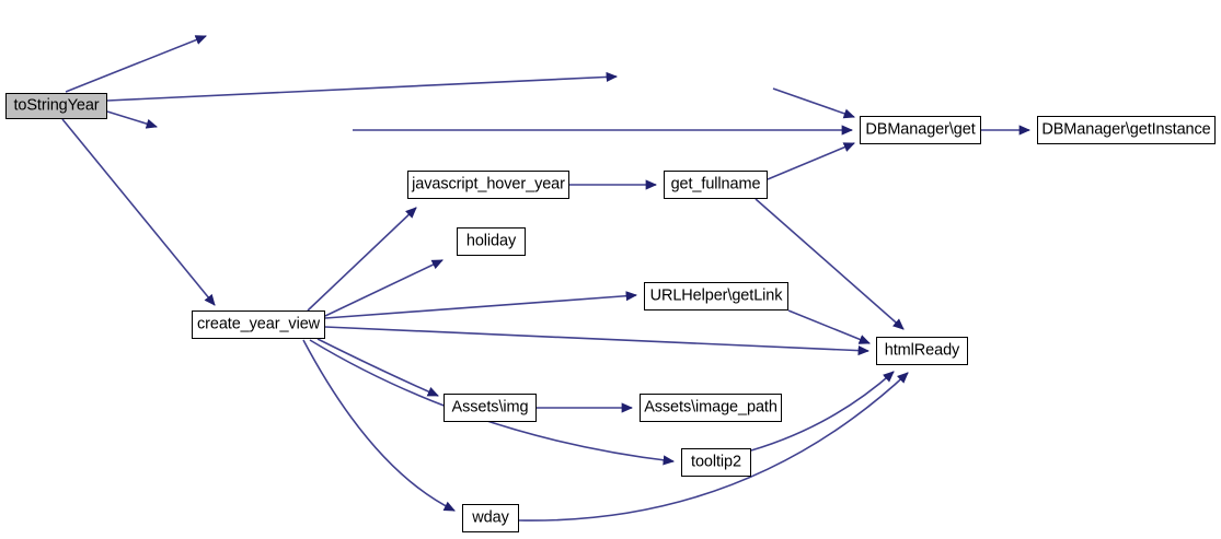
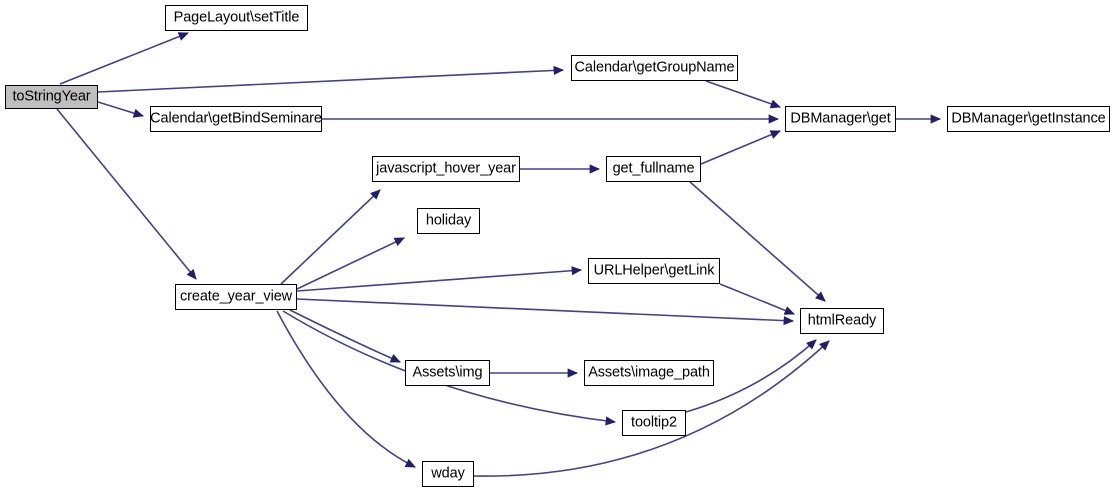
  toStringYear
+ PageLayout\setTitle
+ Calendar\getGroupName
+ Calendar\getBindSeminare
  DBManager\get
  DBManager\getInstance
  javascript_hover_year
  get_fullname
  holiday
  URLHelper\getLink
  create_year_view
  htmlReady
  Assets\img
  Assets\image_path
  tooltip2
  wday
